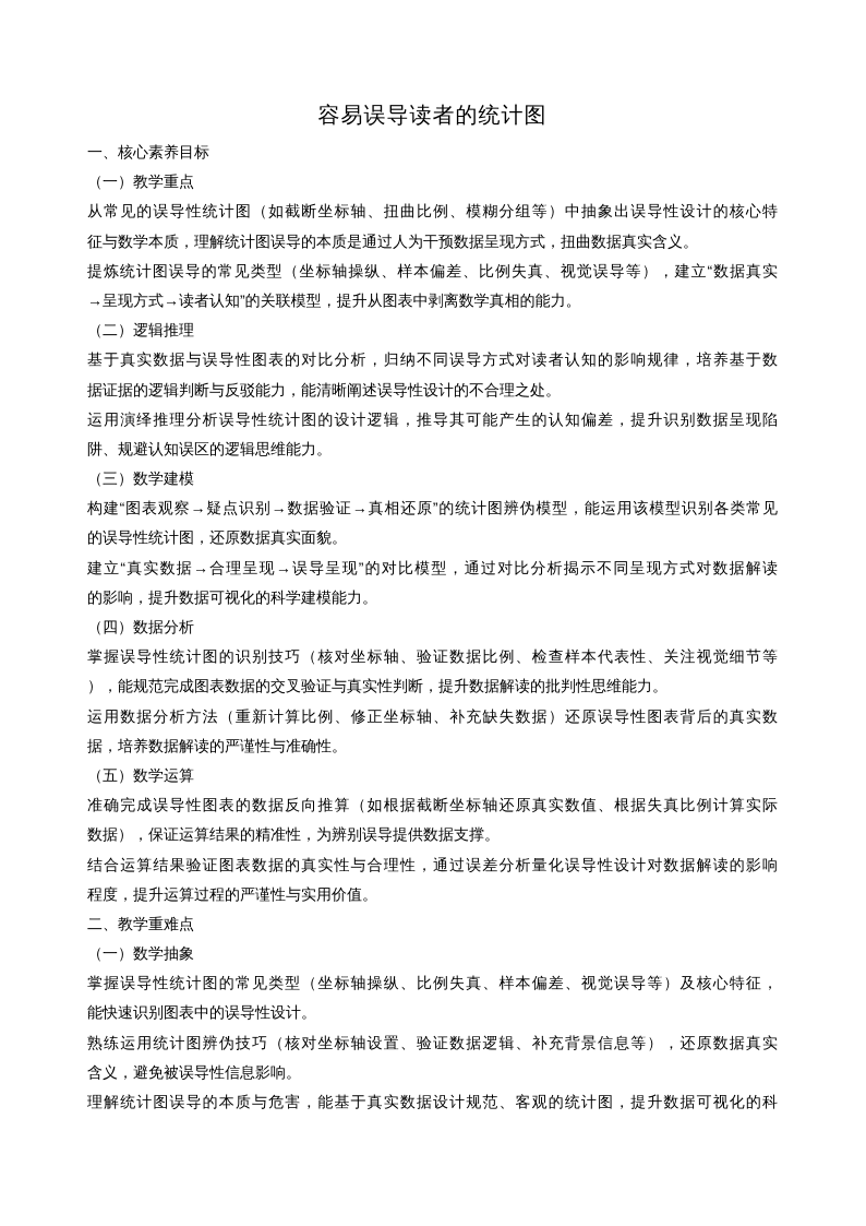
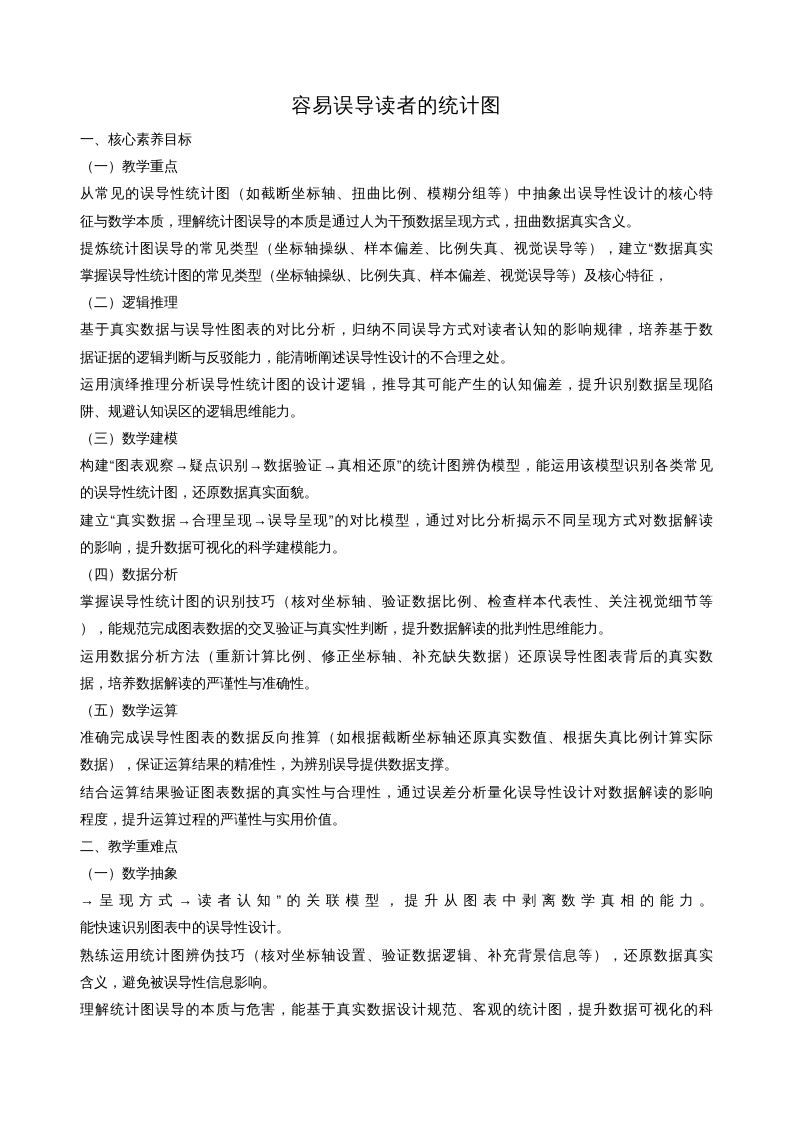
  容易误导读者的统计图
  一、核心素养目标
  （一）教学重点
  从常见的误导性统计图（如截断坐标轴、扭曲比例、模糊分组等）中抽象出误导性设计的核心特
  征与数学本质，理解统计图误导的本质是通过人为干预数据呈现方式，扭曲数据真实含义。
  提炼统计图误导的常见类型（坐标轴操纵、样本偏差、比例失真、视觉误导等），建立“数据真实
- →呈现方式→读者认知”的关联模型，提升从图表中剥离数学真相的能力。
+ 掌握误导性统计图的常见类型（坐标轴操纵、比例失真、样本偏差、视觉误导等）及核心特征，
  （二）逻辑推理
  基于真实数据与误导性图表的对比分析，归纳不同误导方式对读者认知的影响规律，培养基于数
  据证据的逻辑判断与反驳能力，能清晰阐述误导性设计的不合理之处。
  运用演绎推理分析误导性统计图的设计逻辑，推导其可能产生的认知偏差，提升识别数据呈现陷
  阱、规避认知误区的逻辑思维能力。
  （三）数学建模
  构建“图表观察→疑点识别→数据验证→真相还原”的统计图辨伪模型，能运用该模型识别各类常见
  的误导性统计图，还原数据真实面貌。
  建立“真实数据→合理呈现→误导呈现”的对比模型，通过对比分析揭示不同呈现方式对数据解读
  的影响，提升数据可视化的科学建模能力。
  （四）数据分析
  掌握误导性统计图的识别技巧（核对坐标轴、验证数据比例、检查样本代表性、关注视觉细节等
  ），能规范完成图表数据的交叉验证与真实性判断，提升数据解读的批判性思维能力。
  运用数据分析方法（重新计算比例、修正坐标轴、补充缺失数据）还原误导性图表背后的真实数
  据，培养数据解读的严谨性与准确性。
  （五）数学运算
  准确完成误导性图表的数据反向推算（如根据截断坐标轴还原真实数值、根据失真比例计算实际
  数据），保证运算结果的精准性，为辨别误导提供数据支撑。
  结合运算结果验证图表数据的真实性与合理性，通过误差分析量化误导性设计对数据解读的影响
  程度，提升运算过程的严谨性与实用价值。
  二、教学重难点
  （一）数学抽象
- 掌握误导性统计图的常见类型（坐标轴操纵、比例失真、样本偏差、视觉误导等）及核心特征，
+ →呈现方式→读者认知”的关联模型，提升从图表中剥离数学真相的能力。
  能快速识别图表中的误导性设计。
  熟练运用统计图辨伪技巧（核对坐标轴设置、验证数据逻辑、补充背景信息等），还原数据真实
  含义，避免被误导性信息影响。
  理解统计图误导的本质与危害，能基于真实数据设计规范、客观的统计图，提升数据可视化的科
